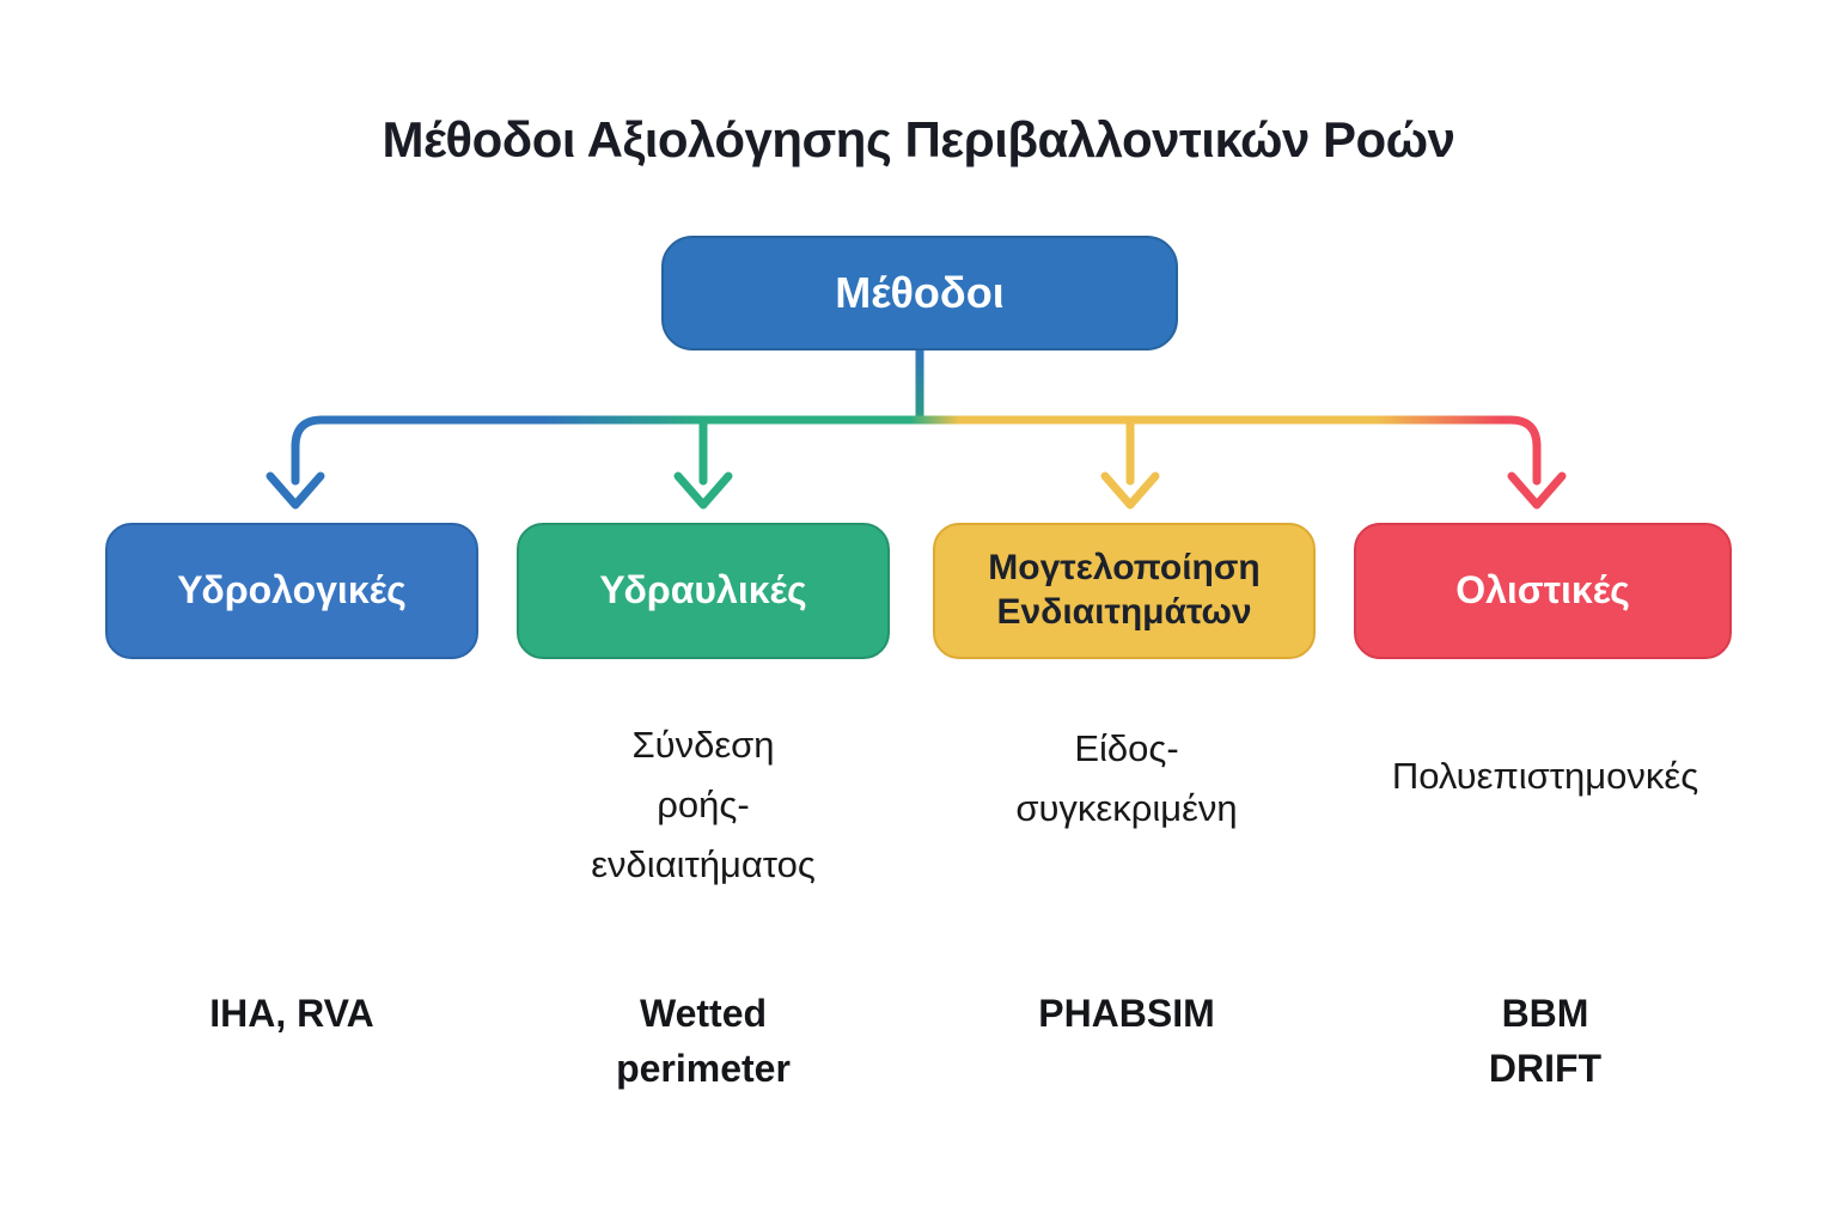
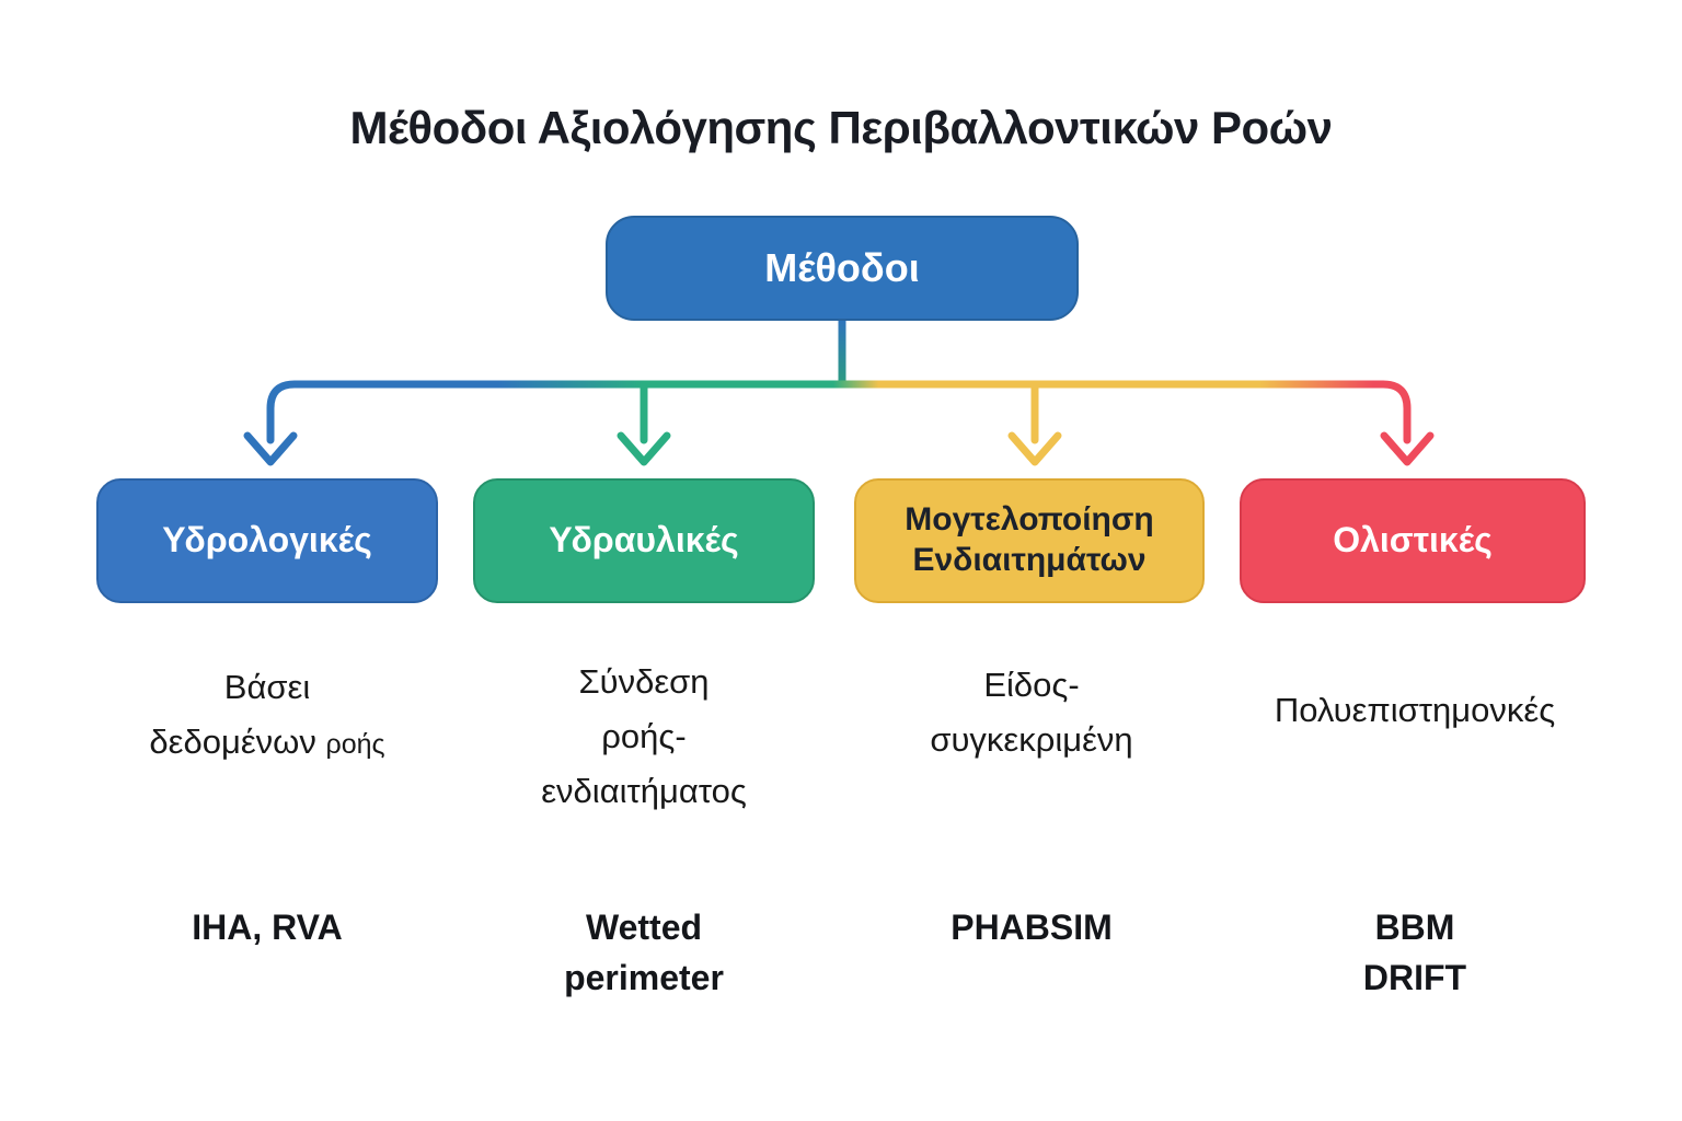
  Μέθοδοι Αξιολόγησης Περιβαλλοντικών Ροών
  Μέθοδοι
  Υδρολογικές
  Υδραυλικές
  Μογτελοποίηση
  Ενδιαιτημάτων
  Ολιστικές
+ Βάσει
+ δεδομένων ροής
  Σύνδεση
  ροής-
  ενδιαιτήματος
  Είδος-
  συγκεκριμένη
  Πολυεπιστημονκές
  IHA, RVA
  Wetted
  perimeter
  PHABSIM
  BBM
  DRIFT
